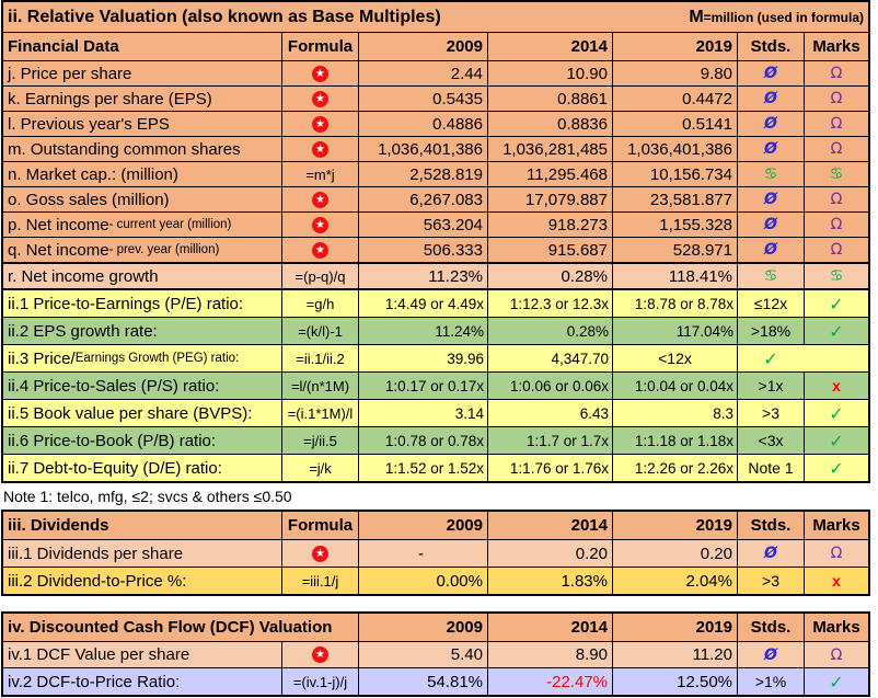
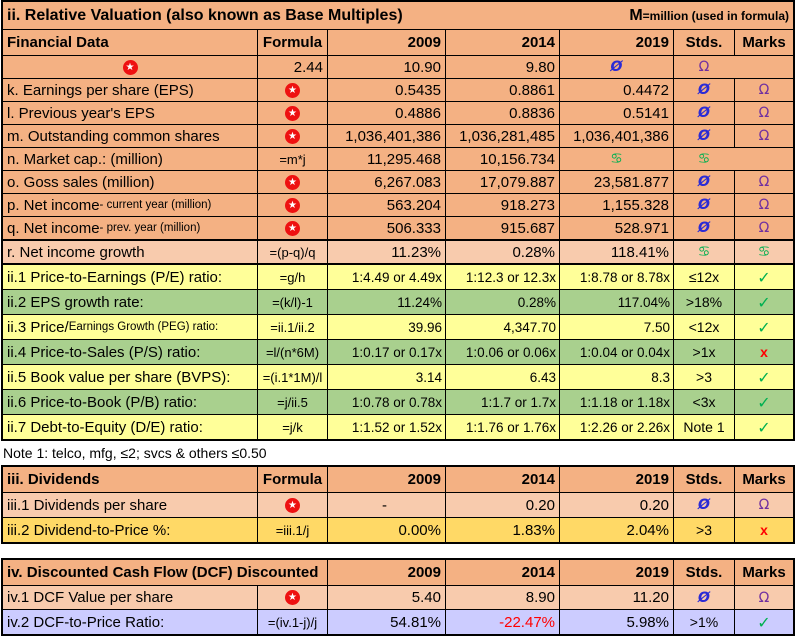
  ii. Relative Valuation (also known as Base Multiples)
  M
  =million (used in formula)
  Financial Data
  Formula
  2009
  2014
  2019
  Stds.
  Marks
- j. Price per share
  ★
  2.44
  10.90
  9.80
  Ø
  Ω
  k. Earnings per share (EPS)
  ★
  0.5435
  0.8861
  0.4472
  Ø
  Ω
  l. Previous year's EPS
  ★
  0.4886
  0.8836
  0.5141
  Ø
  Ω
  m. Outstanding common shares
  ★
  1,036,401,386
  1,036,281,485
  1,036,401,386
  Ø
  Ω
  n. Market cap.: (million)
  =m*j
- 2,528.819
  11,295.468
  10,156.734
  ♋
  ♋
  o. Goss sales (million)
  ★
  6,267.083
  17,079.887
  23,581.877
  Ø
  Ω
  p. Net income
  - current year (million)
  ★
  563.204
  918.273
  1,155.328
  Ø
  Ω
  q. Net income
  - prev. year (million)
  ★
  506.333
  915.687
  528.971
  Ø
  Ω
  r. Net income growth
  =(p-q)/q
  11.23%
  0.28%
  118.41%
  ♋
  ♋
  ii.1 Price-to-Earnings (P/E) ratio:
  =g/h
  1:4.49 or 4.49x
  1:12.3 or 12.3x
  1:8.78 or 8.78x
  ≤12x
  ✓
  ii.2 EPS growth rate:
  =(k/l)-1
  11.24%
  0.28%
  117.04%
  >18%
  ✓
  ii.3 Price/
  Earnings Growth (PEG) ratio:
  =ii.1/ii.2
  39.96
  4,347.70
+ 7.50
  <12x
  ✓
  ii.4 Price-to-Sales (P/S) ratio:
- =l/(n*1M)
+ =l/(n*6M)
  1:0.17 or 0.17x
  1:0.06 or 0.06x
  1:0.04 or 0.04x
  >1x
  x
  ii.5 Book value per share (BVPS):
  =(i.1*1M)/l
  3.14
  6.43
  8.3
  >3
  ✓
  ii.6 Price-to-Book (P/B) ratio:
  =j/ii.5
  1:0.78 or 0.78x
  1:1.7 or 1.7x
  1:1.18 or 1.18x
  <3x
  ✓
  ii.7 Debt-to-Equity (D/E) ratio:
  =j/k
  1:1.52 or 1.52x
  1:1.76 or 1.76x
  1:2.26 or 2.26x
  Note 1
  ✓
  Note 1: telco, mfg, ≤2; svcs & others ≤0.50
  iii. Dividends
  Formula
  2009
  2014
  2019
  Stds.
  Marks
  iii.1 Dividends per share
  ★
  -
  0.20
  0.20
  Ø
  Ω
  iii.2 Dividend-to-Price %:
  =iii.1/j
  0.00%
  1.83%
  2.04%
  >3
  x
- iv. Discounted Cash Flow (DCF) Valuation
+ iv. Discounted Cash Flow (DCF) Discounted
  2009
  2014
  2019
  Stds.
  Marks
  iv.1 DCF Value per share
  ★
  5.40
  8.90
  11.20
  Ø
  Ω
  iv.2 DCF-to-Price Ratio:
  =(iv.1-j)/j
  54.81%
  -22.47%
- 12.50%
+ 5.98%
  >1%
  ✓
